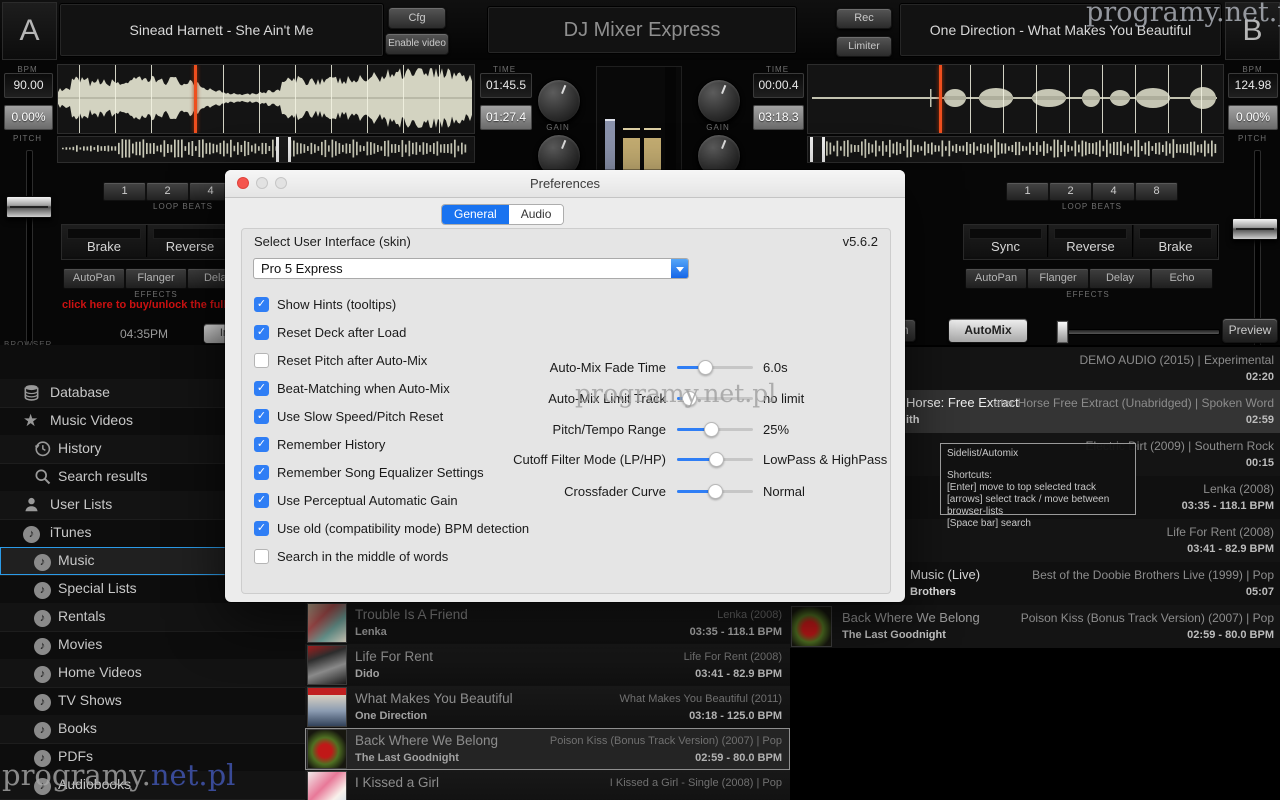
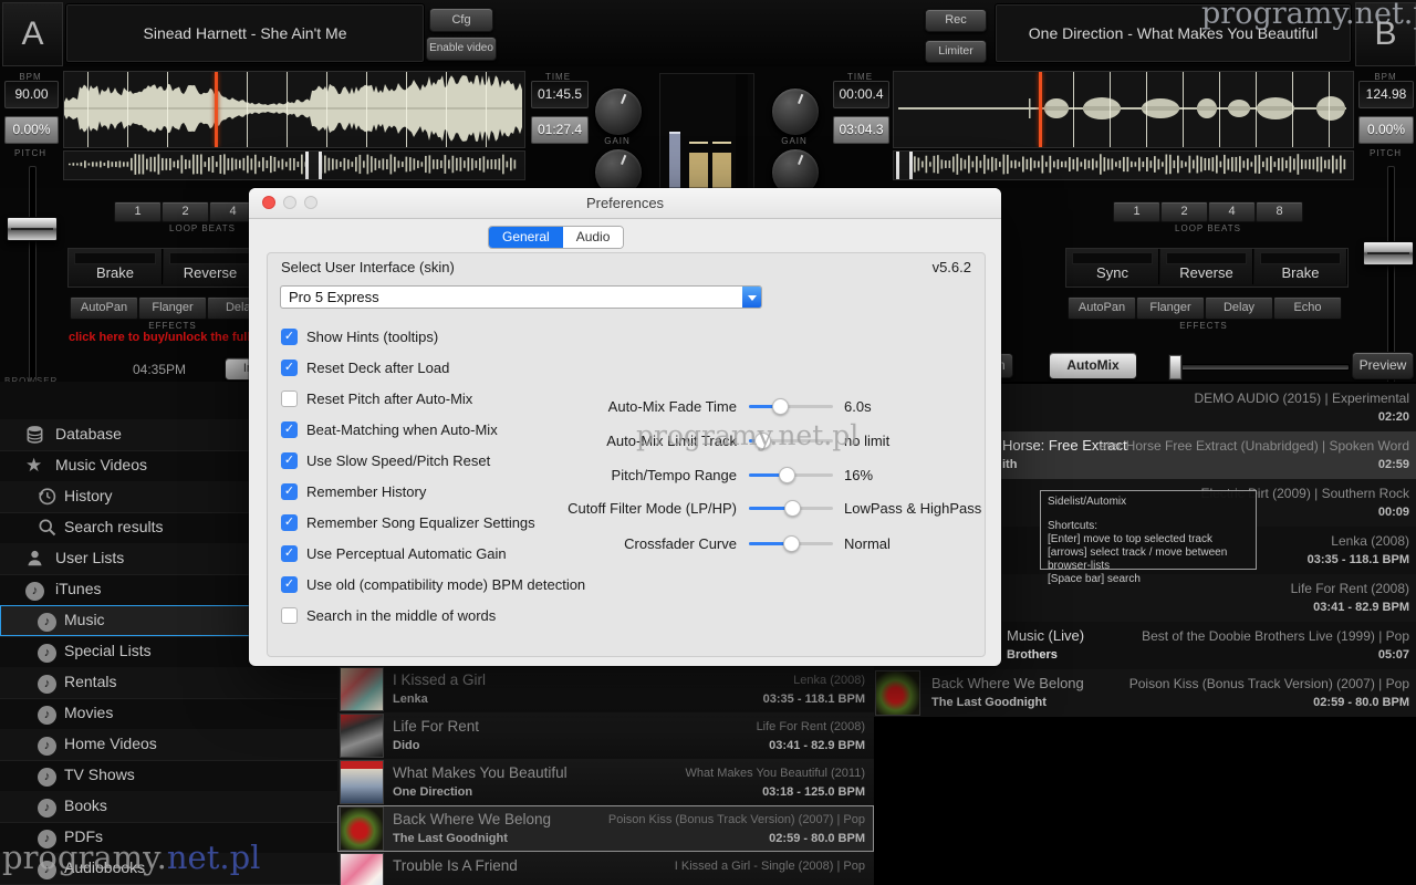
  A
  Sinead Harnett - She Ain't Me
  Cfg
  Enable video
- DJ Mixer Express
  Rec
  Limiter
  One Direction - What Makes You Beautiful
  B
  BPM
  90.00
  0.00%
  PITCH
  TIME
  01:45.5
  01:27.4
  GAIN
  GAIN
  TIME
  00:00.4
- 03:18.3
+ 03:04.3
  BPM
  124.98
  0.00%
  PITCH
  1
  2
  4
  LOOP BEATS
  Brake
  Reverse
  AutoPan
  Flanger
  Dela
  EFFECTS
  click here to buy/unlock the ful
  04:35PM
  1
  2
  4
  8
  LOOP BEATS
  Sync
  Reverse
  Brake
  AutoPan
  Flanger
  Delay
  Echo
  EFFECTS
  AutoMix
  Preview
  Database
  ★
  Music Videos
  History
  Search results
  User Lists
  ♪
  iTunes
  ♪
  Music
  ♪
  Special Lists
  ♪
  Rentals
  ♪
  Movies
  ♪
  Home Videos
  ♪
  TV Shows
  ♪
  Books
  ♪
  PDFs
  ♪
  Audiobooks
- Trouble Is A Friend
+ I Kissed a Girl
  Lenka (2008)
  Lenka
  03:35 - 118.1 BPM
  Life For Rent
  Life For Rent (2008)
  Dido
  03:41 - 82.9 BPM
  What Makes You Beautiful
  What Makes You Beautiful (2011)
  One Direction
  03:18 - 125.0 BPM
  Back Where We Belong
  Poison Kiss (Bonus Track Version) (2007) | Pop
  The Last Goodnight
  02:59 - 80.0 BPM
- I Kissed a Girl
+ Trouble Is A Friend
  I Kissed a Girl - Single (2008) | Pop
  DEMO AUDIO (2015) | Experimental
  02:20
  Horse: Free Extract
  ater Horse Free Extract (Unabridged) | Spoken Word
  ith
  02:59
  irt (2009) | Southern Rock
- 00:15
+ 00:09
  Lenka (2008)
  03:35 - 118.1 BPM
  Life For Rent (2008)
  03:41 - 82.9 BPM
  Music (Live)
  Best of the Doobie Brothers Live (1999) | Pop
  Brothers
  05:07
  Back Where We Belong
  Poison Kiss (Bonus Track Version) (2007) | Pop
  The Last Goodnight
  02:59 - 80.0 BPM
  Sidelist/Automix
  Shortcuts:
  [Enter] move to top selected track
  [arrows] select track / move between browser-lists
  [Space bar] search
  Preferences
  General
  Audio
  Select User Interface (skin)
  v5.6.2
  Pro 5 Express
  ✓
  Show Hints (tooltips)
  ✓
  Reset Deck after Load
  Reset Pitch after Auto-Mix
  ✓
  Beat-Matching when Auto-Mix
  ✓
  Use Slow Speed/Pitch Reset
  ✓
  Remember History
  ✓
  Remember Song Equalizer Settings
  ✓
  Use Perceptual Automatic Gain
  ✓
  Use old (compatibility mode) BPM detection
  Search in the middle of words
  Auto-Mix Fade Time
  6.0s
  Auto-Mix Limit Track
  no limit
  Pitch/Tempo Range
- 25%
+ 16%
  Cutoff Filter Mode (LP/HP)
  LowPass & HighPass
  Crossfader Curve
  Normal
  programy.net.
  programy.net.pl
  programy.net.pl
